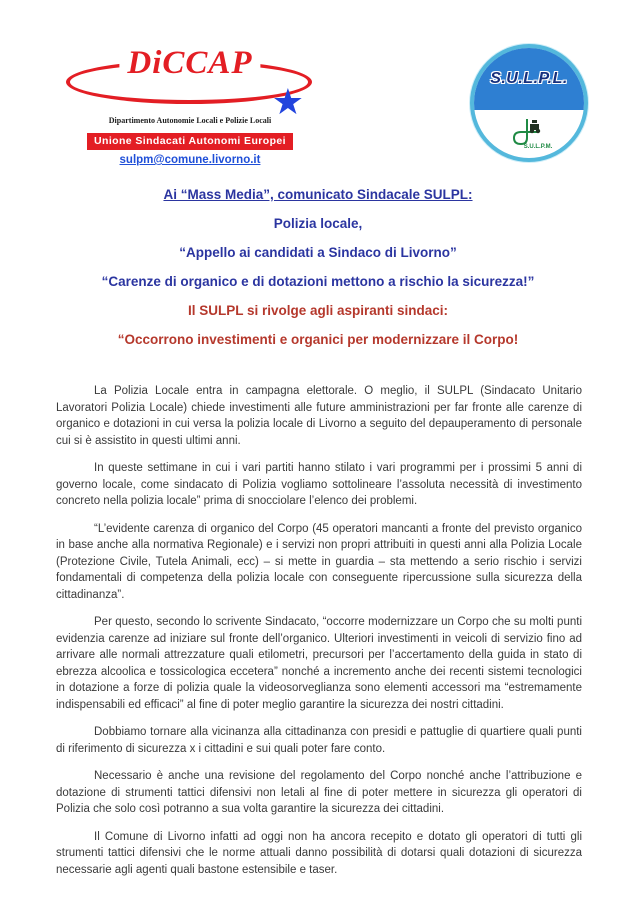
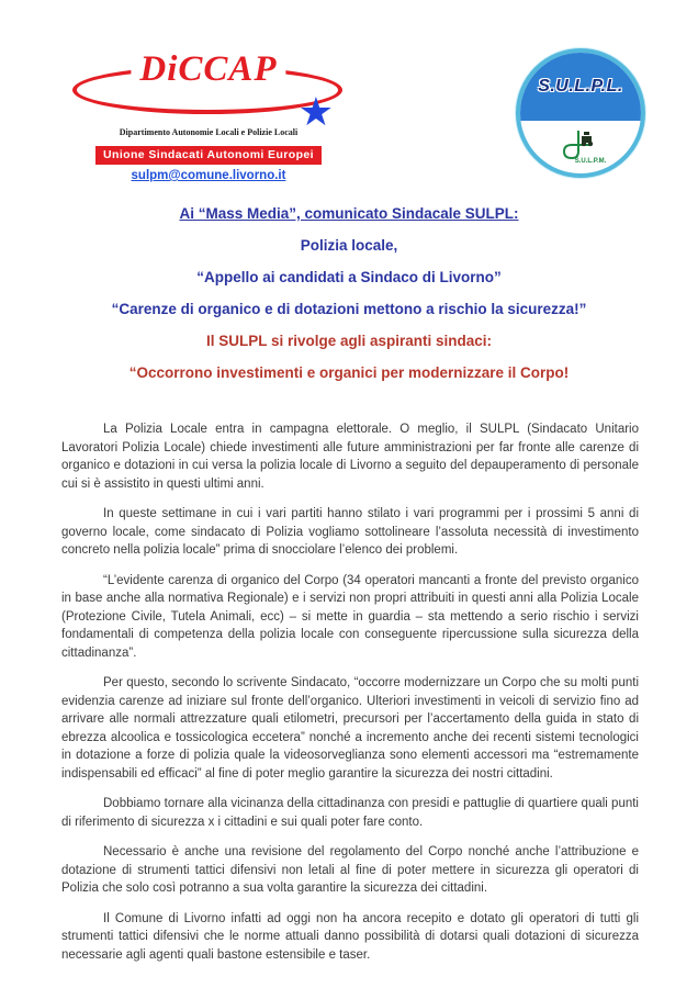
  DiCCAP
  ★
  Dipartimento Autonomie Locali e Polizie Locali
  Unione Sindacati Autonomi Europei
  sulpm@comune.livorno.it
  S.U.L.P.L.
  Ai “Mass Media”, comunicato Sindacale SULPL:
  Polizia locale,
  “Appello ai candidati a Sindaco di Livorno”
  “Carenze di organico e di dotazioni mettono a rischio la sicurezza!”
  Il SULPL si rivolge agli aspiranti sindaci:
  “Occorrono investimenti e organici per modernizzare il Corpo!
  La Polizia Locale entra in campagna elettorale. O meglio, il SULPL (Sindacato Unitario Lavoratori Polizia Locale) chiede investimenti alle future amministrazioni per far fronte alle carenze di organico e dotazioni in cui versa la polizia locale di Livorno a seguito del depauperamento di personale cui si è assistito in questi ultimi anni.
  In queste settimane in cui i vari partiti hanno stilato i vari programmi per i prossimi 5 anni di governo locale, come sindacato di Polizia vogliamo sottolineare l’assoluta necessità di investimento concreto nella polizia locale” prima di snocciolare l’elenco dei problemi.
- “L’evidente carenza di organico del Corpo (45 operatori mancanti a fronte del previsto organico in base anche alla normativa Regionale) e i servizi non propri attribuiti in questi anni alla Polizia Locale (Protezione Civile, Tutela Animali, ecc) – si mette in guardia – sta mettendo a serio rischio i servizi fondamentali di competenza della polizia locale con conseguente ripercussione sulla sicurezza della cittadinanza”.
+ “L’evidente carenza di organico del Corpo (34 operatori mancanti a fronte del previsto organico in base anche alla normativa Regionale) e i servizi non propri attribuiti in questi anni alla Polizia Locale (Protezione Civile, Tutela Animali, ecc) – si mette in guardia – sta mettendo a serio rischio i servizi fondamentali di competenza della polizia locale con conseguente ripercussione sulla sicurezza della cittadinanza”.
  Per questo, secondo lo scrivente Sindacato, “occorre modernizzare un Corpo che su molti punti evidenzia carenze ad iniziare sul fronte dell’organico. Ulteriori investimenti in veicoli di servizio fino ad arrivare alle normali attrezzature quali etilometri, precursori per l’accertamento della guida in stato di ebrezza alcoolica e tossicologica eccetera” nonché a incremento anche dei recenti sistemi tecnologici in dotazione a forze di polizia quale la videosorveglianza sono elementi accessori ma “estremamente indispensabili ed efficaci” al fine di poter meglio garantire la sicurezza dei nostri cittadini.
- Dobbiamo tornare alla vicinanza alla cittadinanza con presidi e pattuglie di quartiere quali punti di riferimento di sicurezza x i cittadini e sui quali poter fare conto.
+ Dobbiamo tornare alla vicinanza della cittadinanza con presidi e pattuglie di quartiere quali punti di riferimento di sicurezza x i cittadini e sui quali poter fare conto.
  Necessario è anche una revisione del regolamento del Corpo nonché anche l’attribuzione e dotazione di strumenti tattici difensivi non letali al fine di poter mettere in sicurezza gli operatori di Polizia che solo così potranno a sua volta garantire la sicurezza dei cittadini.
  Il Comune di Livorno infatti ad oggi non ha ancora recepito e dotato gli operatori di tutti gli strumenti tattici difensivi che le norme attuali danno possibilità di dotarsi quali dotazioni di sicurezza necessarie agli agenti quali bastone estensibile e taser.
